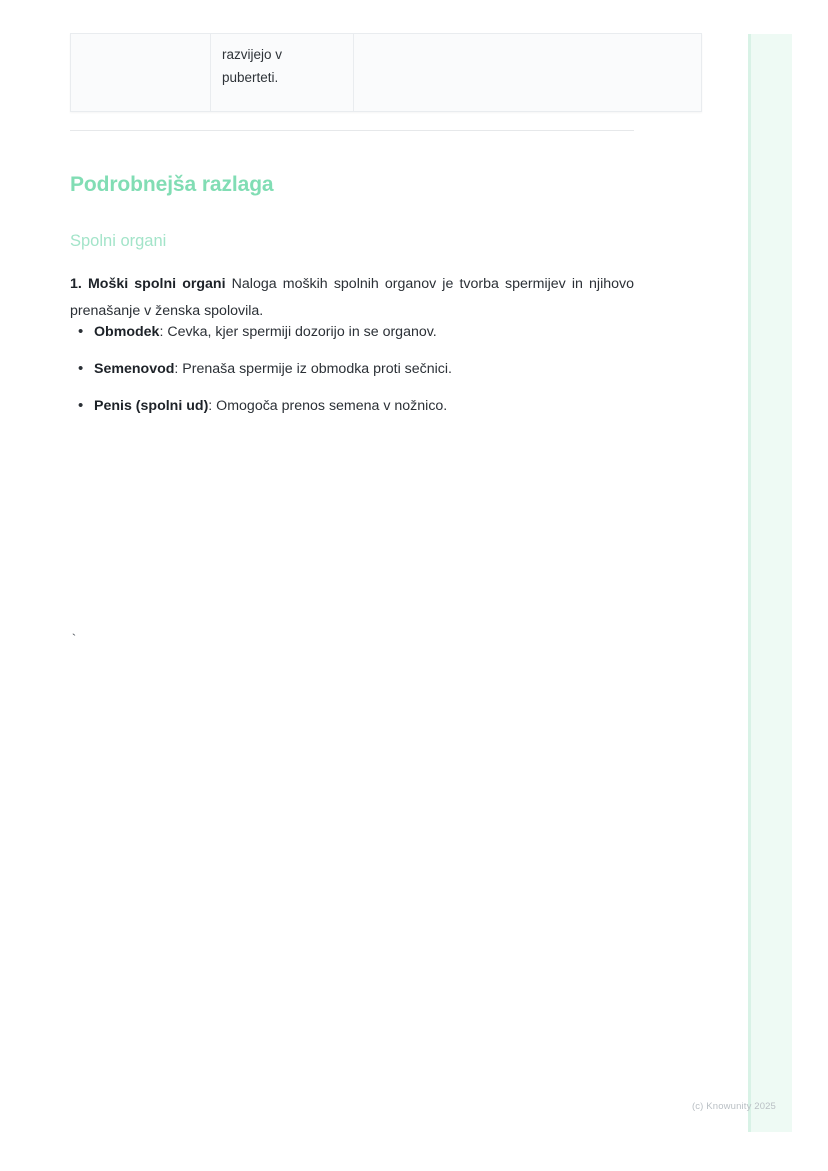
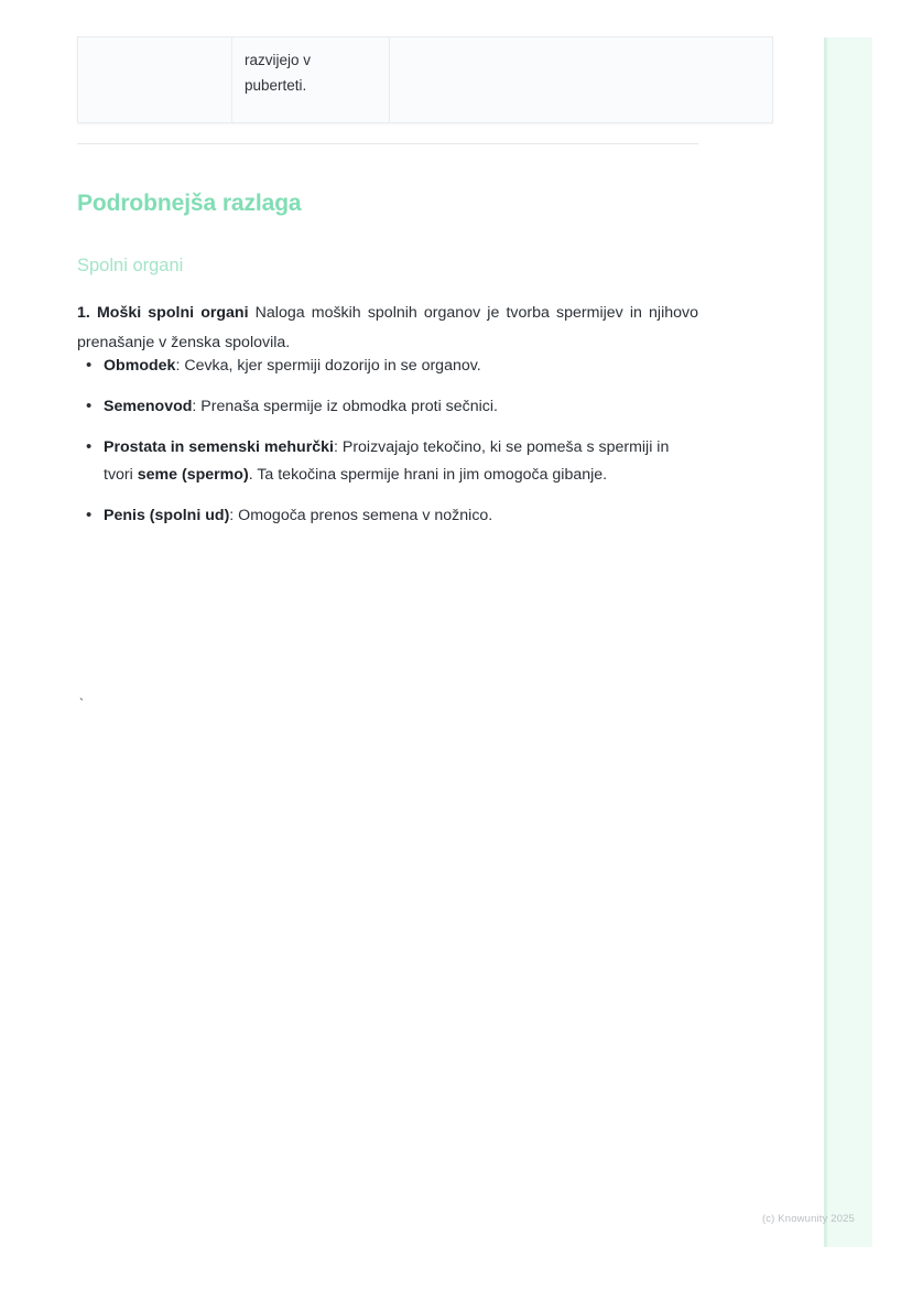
  	razvijejo v puberteti.
  Podrobnejša razlaga
  Spolni organi
  1. Moški spolni organi Naloga moških spolnih organov je tvorba spermijev in njihovo prenašanje v ženska spolovila.
  Obmodek: Cevka, kjer spermiji dozorijo in se organov.
  Semenovod: Prenaša spermije iz obmodka proti sečnici.
+ Prostata in semenski mehurčki: Proizvajajo tekočino, ki se pomeša s spermiji in tvori seme (spermo). Ta tekočina spermije hrani in jim omogoča gibanje.
  Penis (spolni ud): Omogoča prenos semena v nožnico.
  `
  (c) Knowunity 2025
